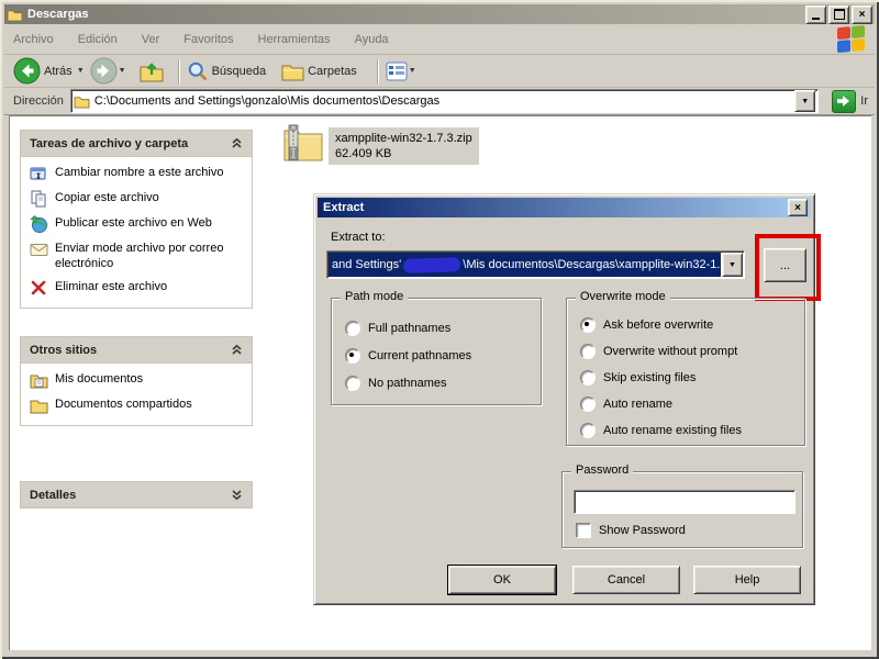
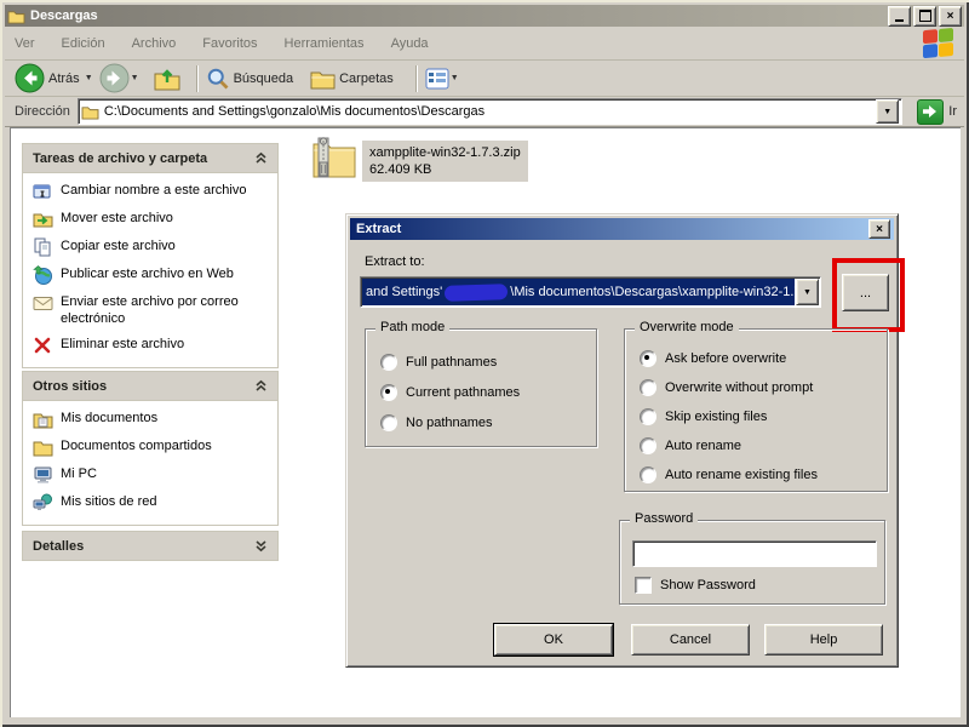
  Descargas
  ×
- Archivo
+ Ver
  Edición
- Ver
+ Archivo
  Favoritos
  Herramientas
  Ayuda
  Atrás
  Búsqueda
  Carpetas
  Dirección
  C:\Documents and Settings\gonzalo\Mis documentos\Descargas
  Ir
  Tareas de archivo y carpeta
  Cambiar nombre a este archivo
+ Mover este archivo
  Copiar este archivo
  Publicar este archivo en Web
- Enviar mode archivo por correo electrónico
+ Enviar este archivo por correo electrónico
  Eliminar este archivo
  Otros sitios
  Mis documentos
  Documentos compartidos
+ Mi PC
+ Mis sitios de red
  Detalles
  xampplite-win32-1.7.3.zip
  62.409 KB
  Extract
  ×
  Extract to:
  and Settings'
  \Mis documentos\Descargas\xampplite-win32-1.
  ...
  Path mode
  Full pathnames
  Current pathnames
  No pathnames
  Overwrite mode
  Ask before overwrite
  Overwrite without prompt
  Skip existing files
  Auto rename
  Auto rename existing files
  Password
  Show Password
  OK
  Cancel
  Help
